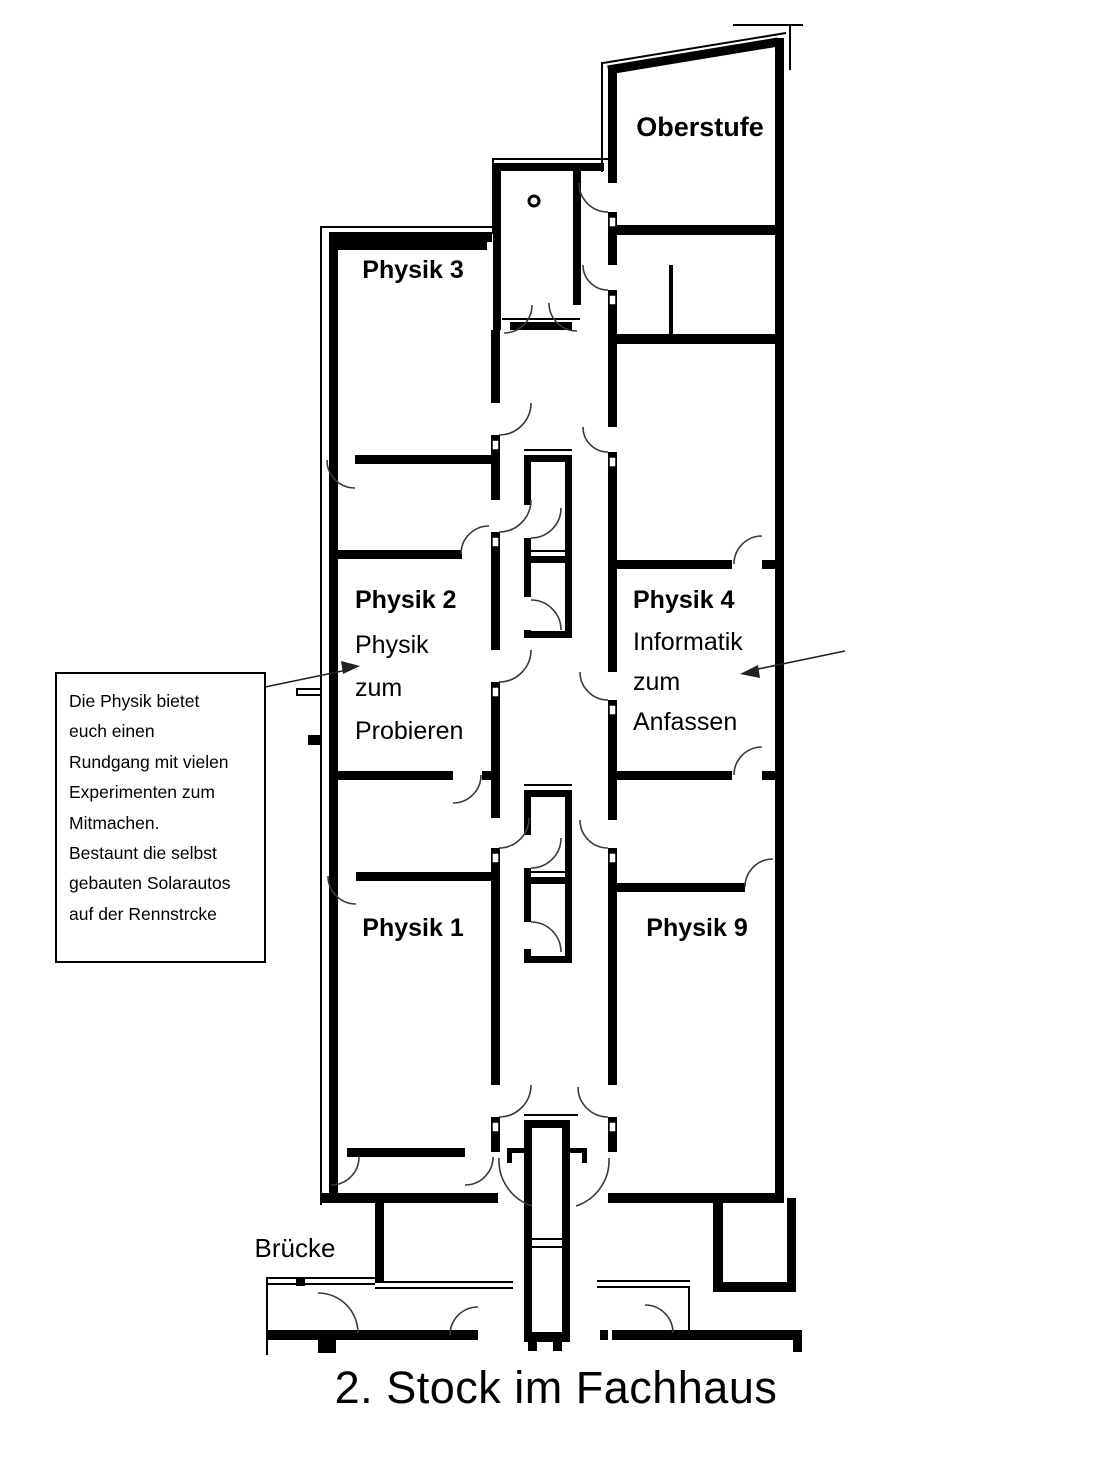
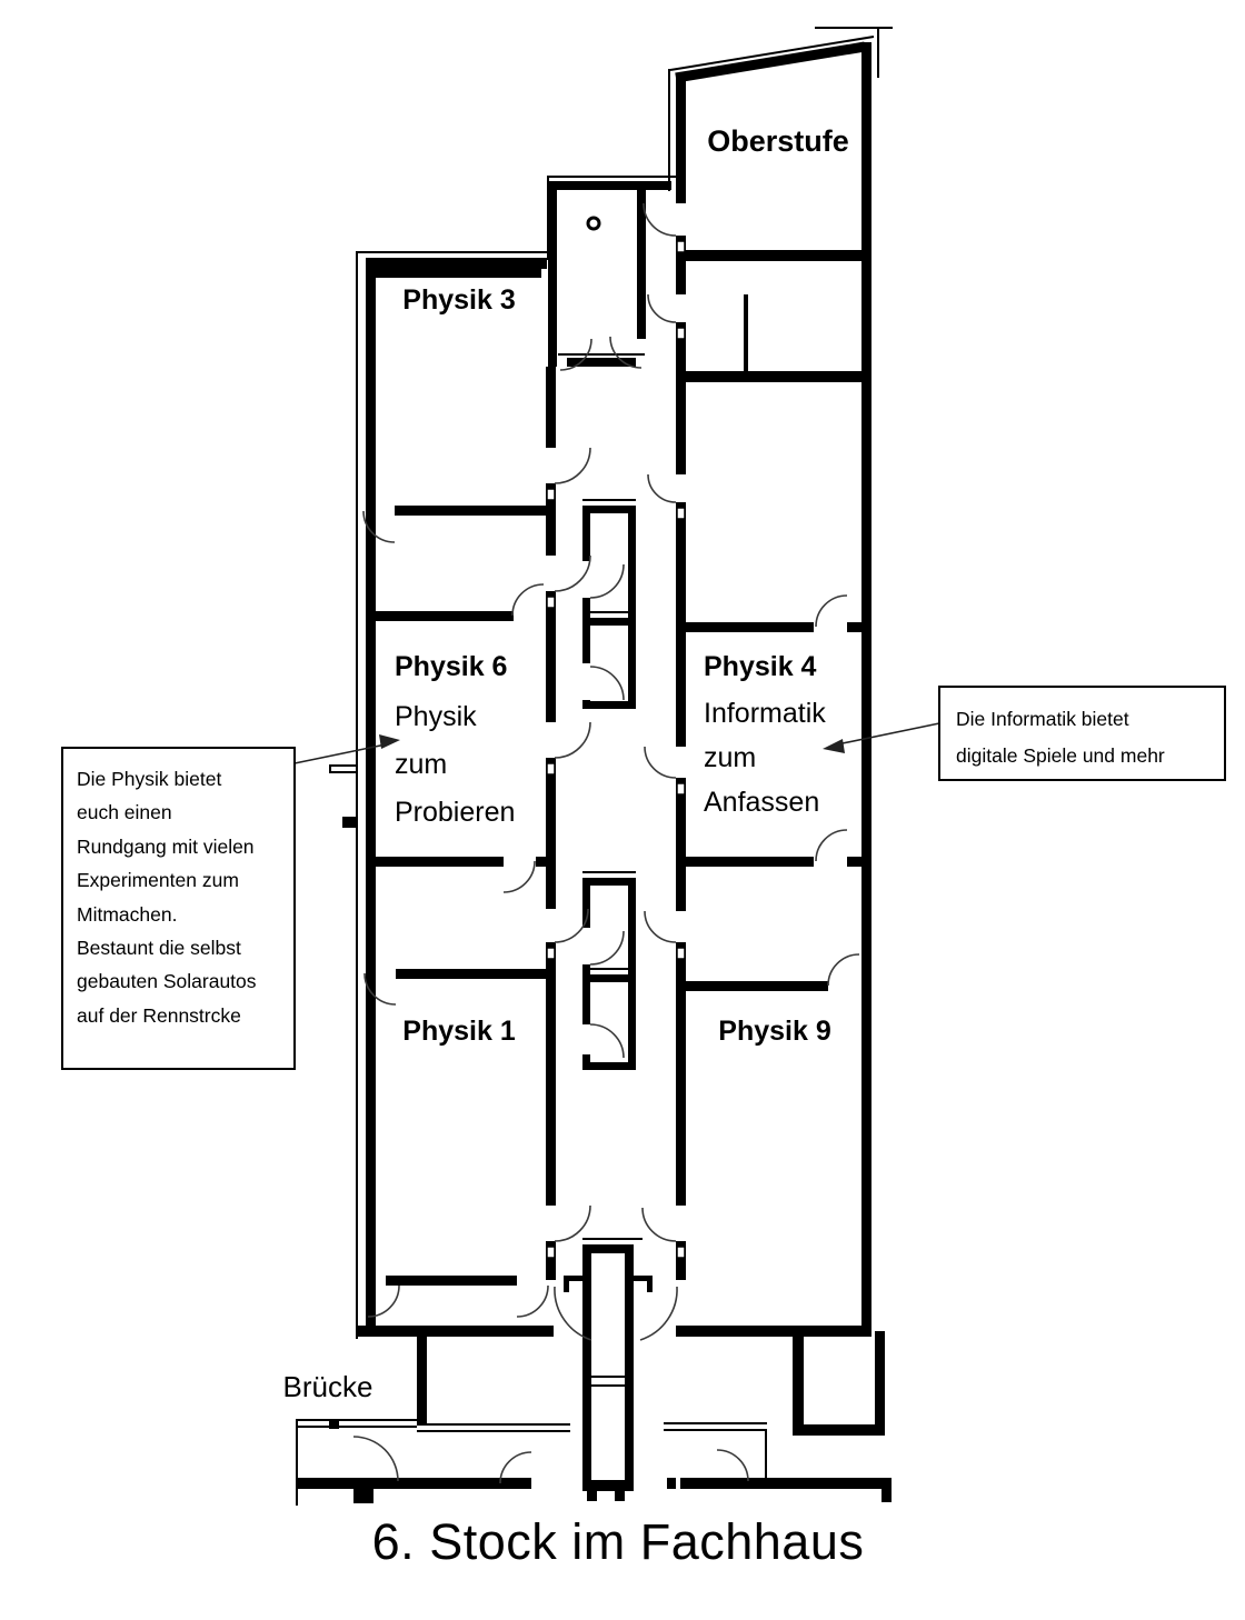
  Oberstufe
  Physik 3
- Physik 2
+ Physik 6
  Physik
  zum
  Probieren
  Physik 4
  Informatik
  zum
  Anfassen
  Physik 1
  Physik 9
  Brücke
- 2. Stock im Fachhaus
+ 6. Stock im Fachhaus
  Die Physik bietet
  euch einen
  Rundgang mit vielen
  Experimenten zum
  Mitmachen.
  Bestaunt die selbst
  gebauten Solarautos
  auf der Rennstrcke
+ Die Informatik bietet
+ digitale Spiele und mehr
